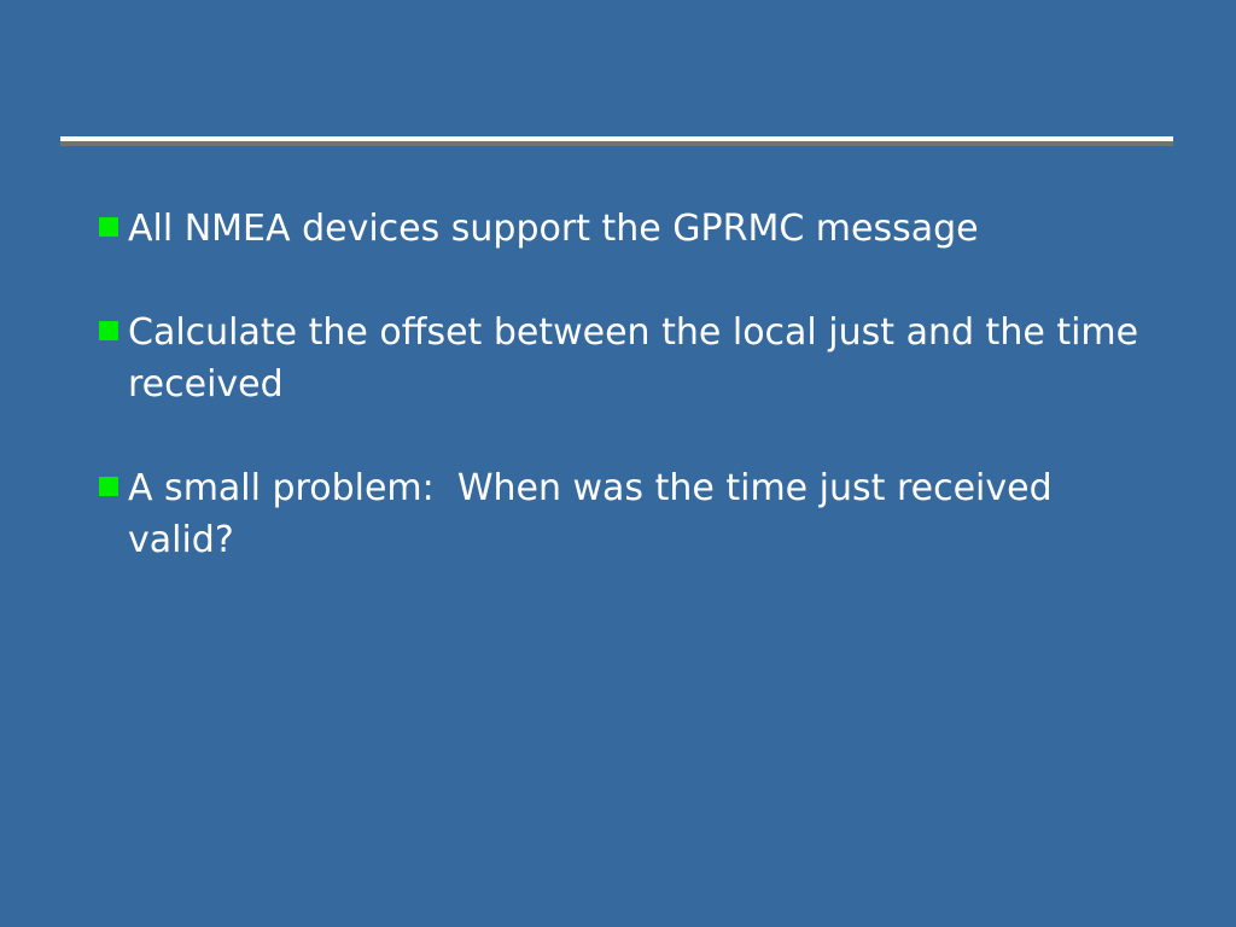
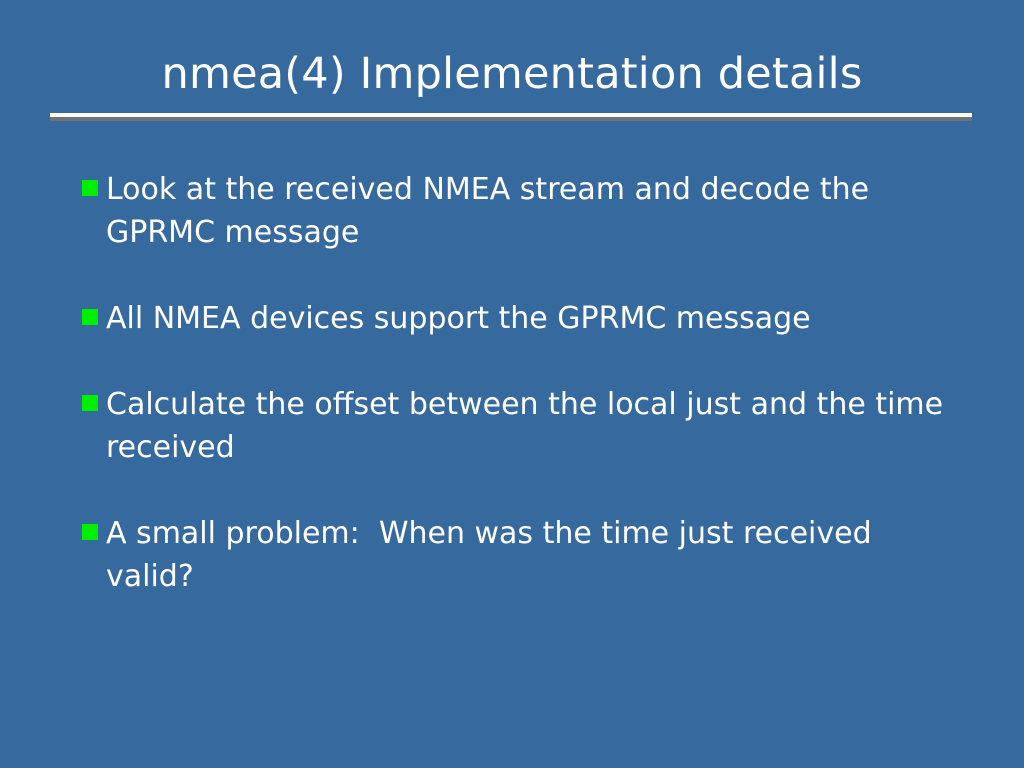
+ nmea(4) Implementation details
+ Look at the received NMEA stream and decode the GPRMC message
  All NMEA devices support the GPRMC message
  Calculate the offset between the local just and the time received
  A small problem: When was the time just received valid?
